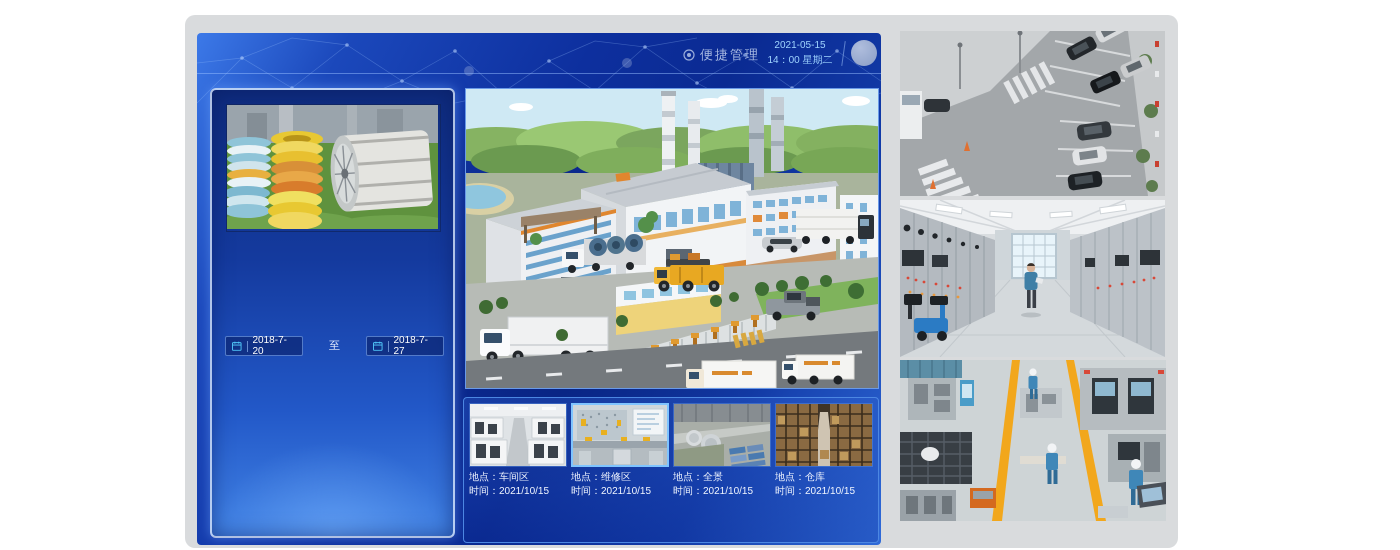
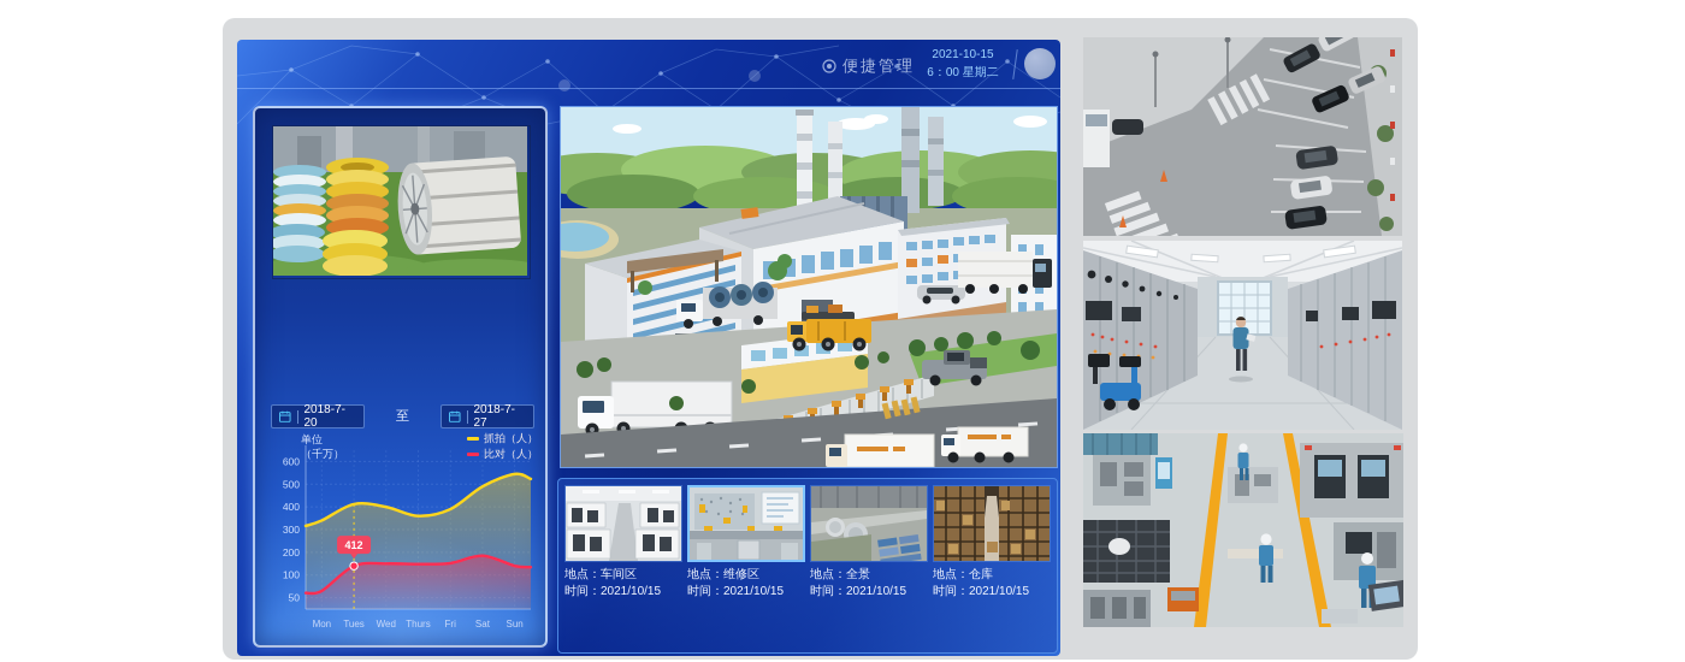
  便捷管理
- 2021-05-15
+ 2021-10-15
- 14：00 星期二
+ 6：00 星期二
  2018-7-20
  至
  2018-7-27
+ 单位
+ （千万）
+ 抓拍（人）
+ 比对（人）
+ 50
+ 100
+ 200
+ 300
+ 400
+ 500
+ 600
+ Mon
+ Tues
+ Wed
+ Thurs
+ Fri
+ Sat
+ Sun
+ 412
  地点：车间区
  时间：2021/10/15
  地点：维修区
  时间：2021/10/15
  地点：全景
  时间：2021/10/15
  地点：仓库
  时间：2021/10/15
